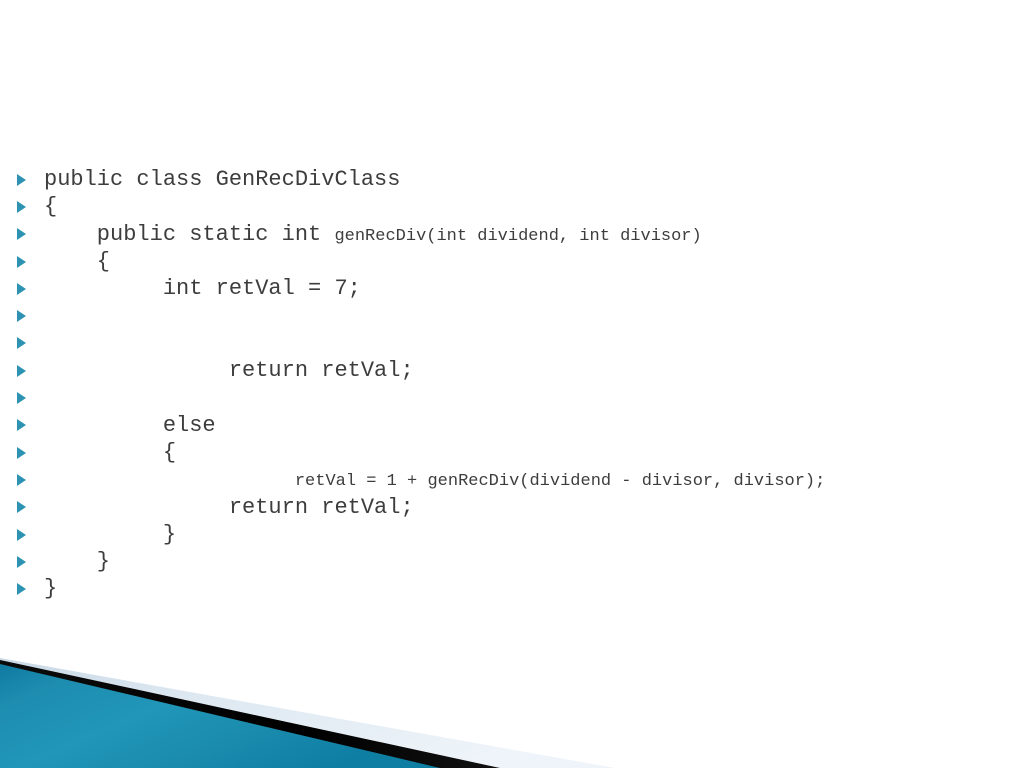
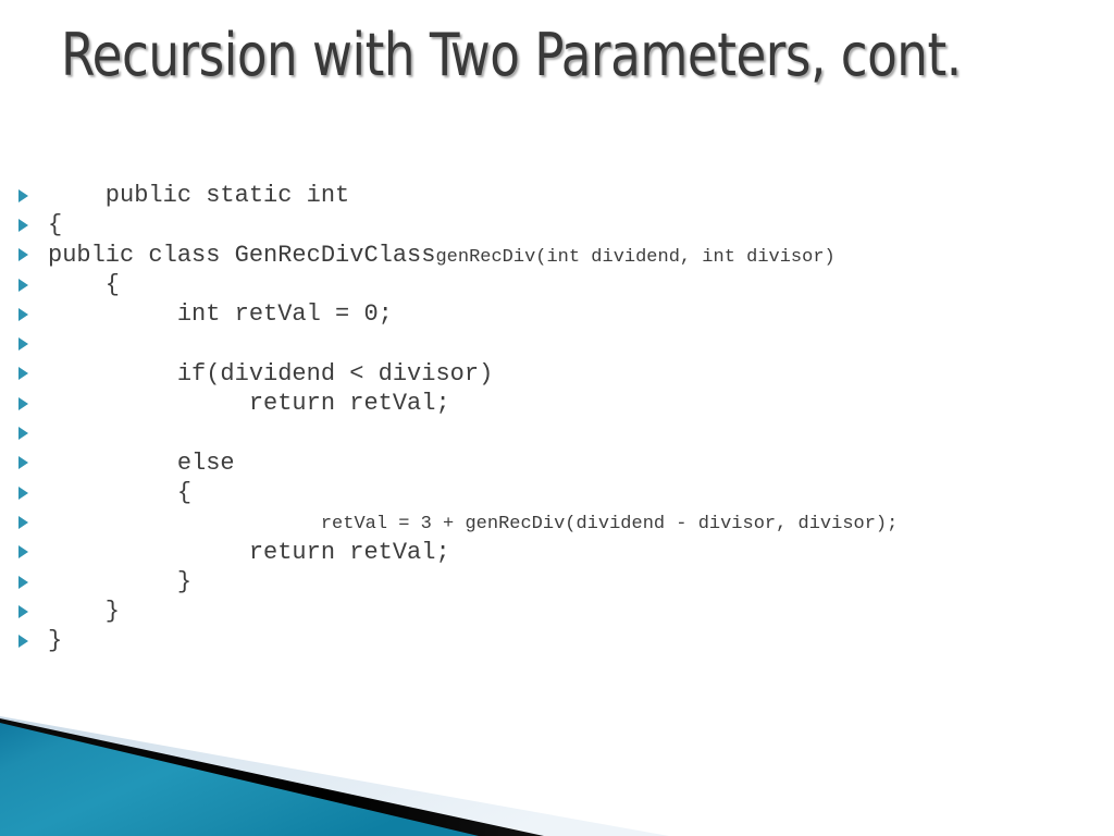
+ Recursion with Two Parameters, cont.
- public class GenRecDivClass
+ public static int
  {
- public static int genRecDiv(int dividend, int divisor)
+ public class GenRecDivClassgenRecDiv(int dividend, int divisor)
  {
- int retVal = 7;
+ int retVal = 0;
+ if(dividend < divisor)
  return retVal;
  else
  {
- retVal = 1 + genRecDiv(dividend - divisor, divisor);
+ retVal = 3 + genRecDiv(dividend - divisor, divisor);
  return retVal;
  }
  }
  }
